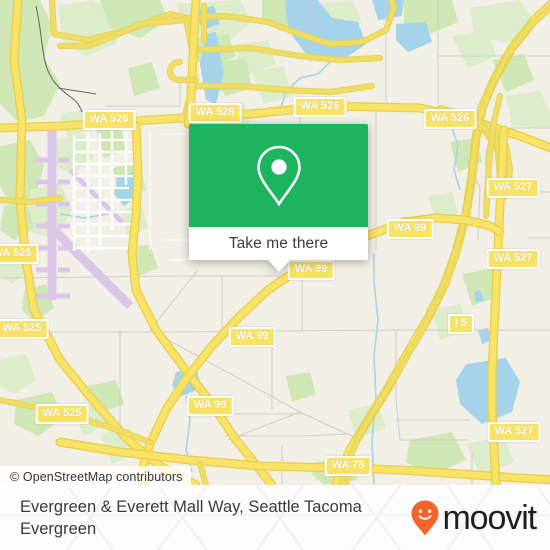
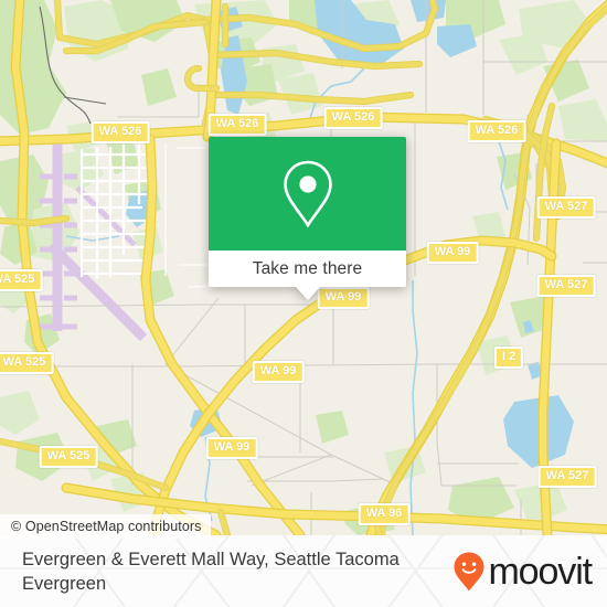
  WA 526
  WA 526
  WA 526
  WA 526
  WA 527
  WA 527
  WA 527
  WA 99
  WA 99
  WA 99
  WA 99
  A 525
  WA 525
  WA 525
- I 5
+ I 2
- WA 78
+ WA 96
  © OpenStreetMap contributors
  Take me there
  Evergreen & Everett Mall Way, Seattle Tacoma Evergreen
  moovit
